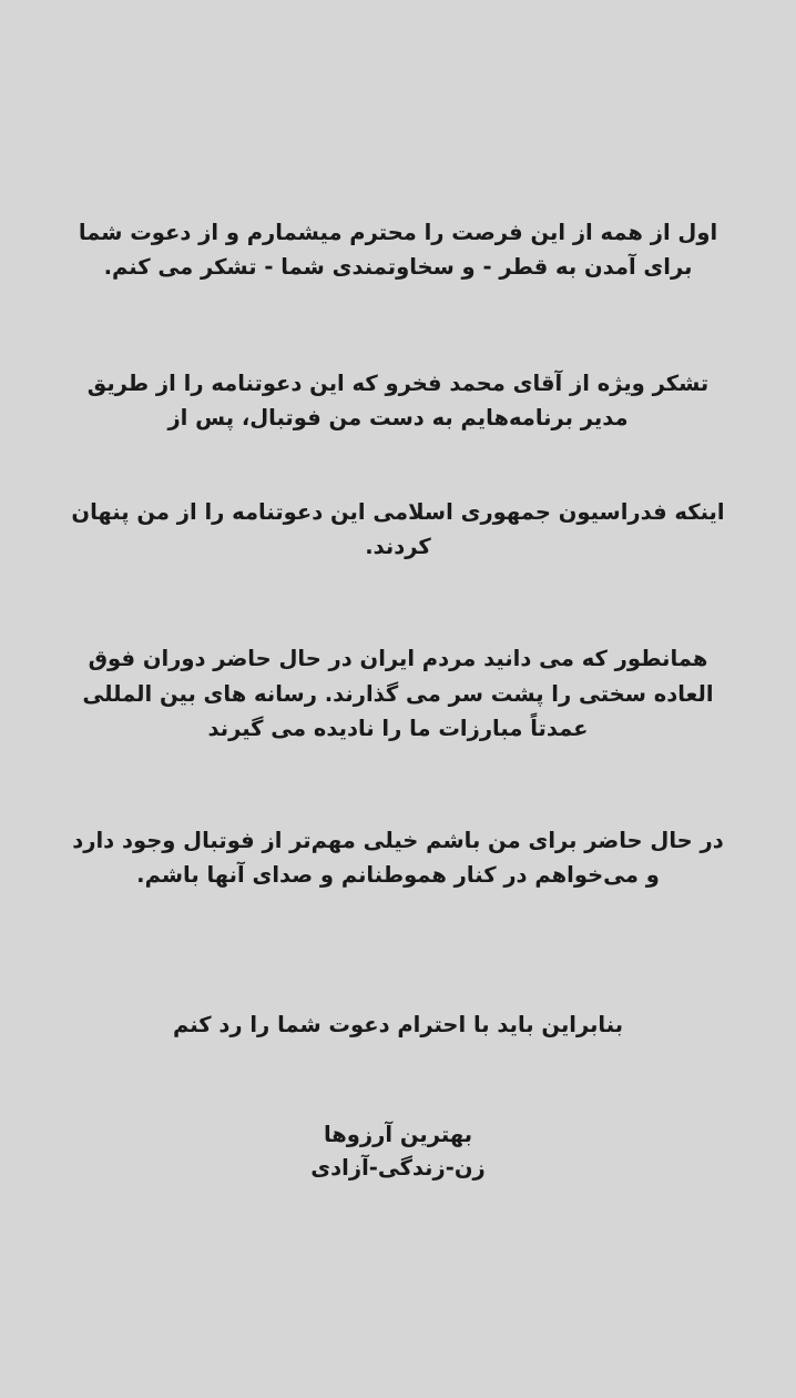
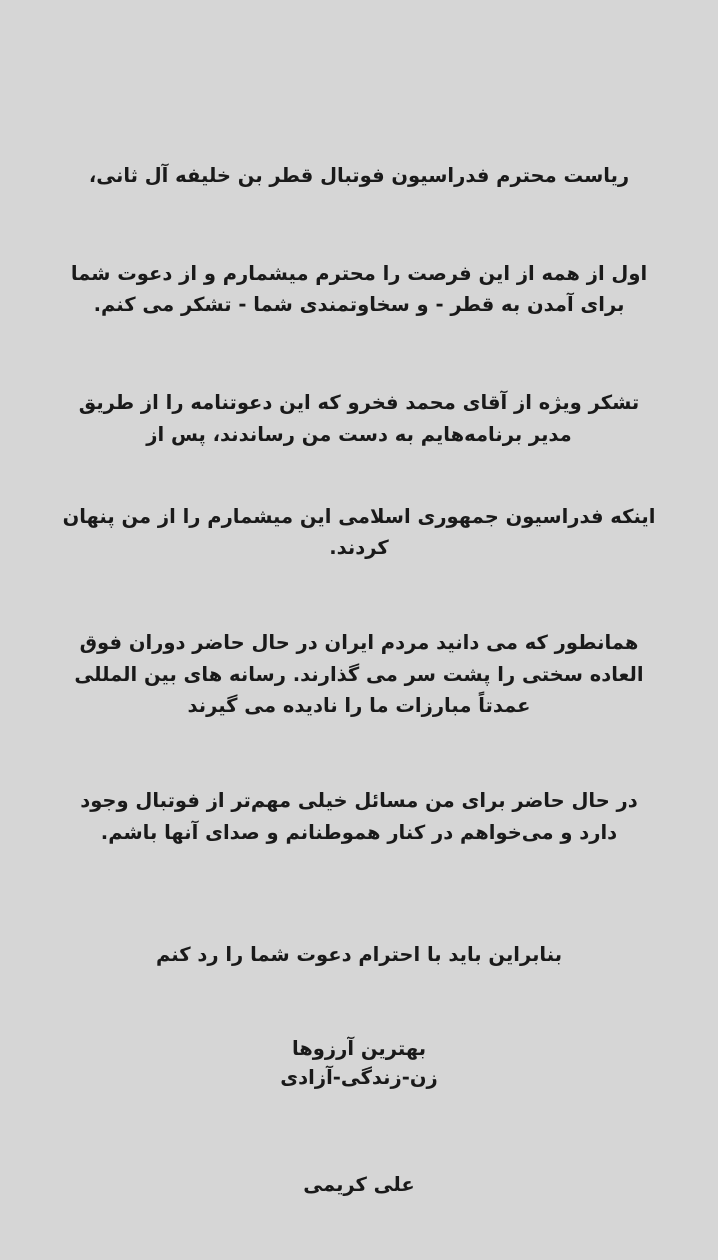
+ ریاست محترم فدراسیون فوتبال قطر بن خلیفه آل ثانی،
  اول از همه از این فرصت را محترم میشمارم و از دعوت شما برای آمدن به قطر - و سخاوتمندی شما - تشکر می کنم.
- تشکر ویژه از آقای محمد فخرو که این دعوتنامه را از طریق مدیر برنامه‌هایم به دست من فوتبال، پس از
+ تشکر ویژه از آقای محمد فخرو که این دعوتنامه را از طریق مدیر برنامه‌هایم به دست من رساندند، پس از
- اینکه فدراسیون جمهوری اسلامی این دعوتنامه را از من پنهان کردند.
+ اینکه فدراسیون جمهوری اسلامی این میشمارم را از من پنهان کردند.
  همانطور که می دانید مردم ایران در حال حاضر دوران فوق العاده سختی را پشت سر می گذارند. رسانه های بین المللی عمدتاً مبارزات ما را نادیده می گیرند
- در حال حاضر برای من باشم خیلی مهم‌تر از فوتبال وجود دارد و می‌خواهم در کنار هموطنانم و صدای آنها باشم.
+ در حال حاضر برای من مسائل خیلی مهم‌تر از فوتبال وجود دارد و می‌خواهم در کنار هموطنانم و صدای آنها باشم.
  بنابراین باید با احترام دعوت شما را رد کنم
  بهترین آرزوها
  زن-زندگی-آزادی
+ علی کریمی
